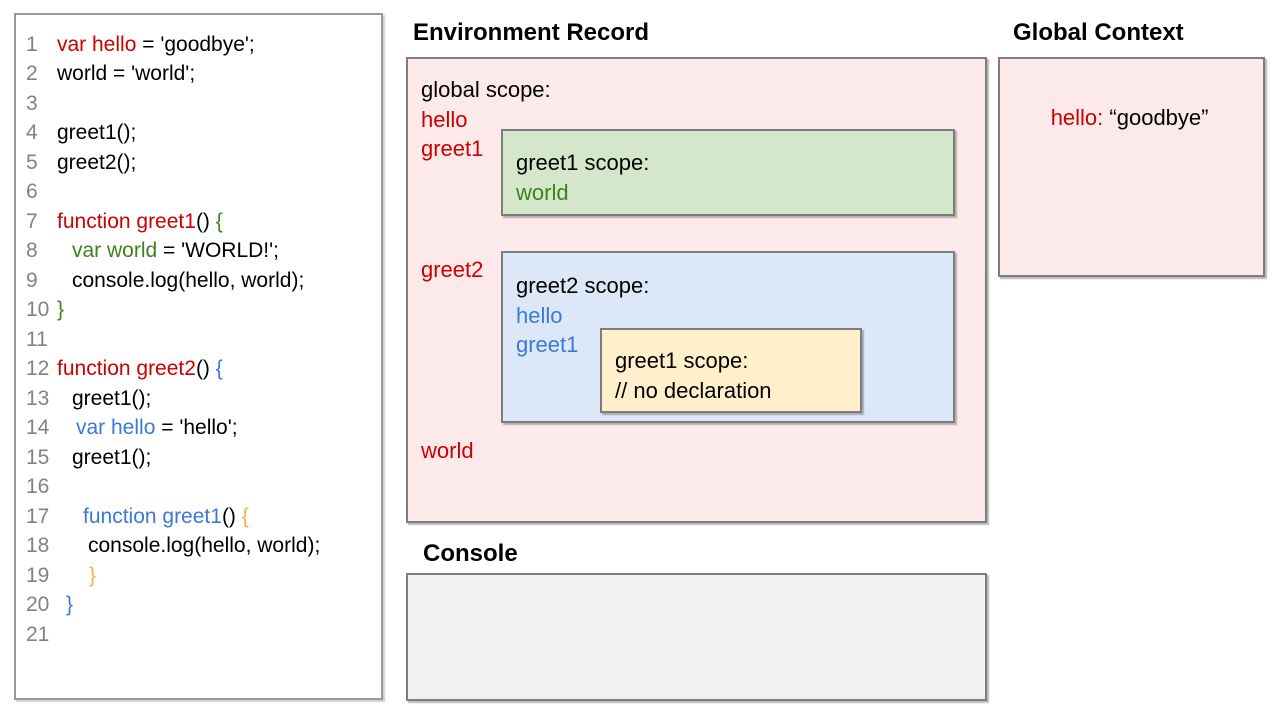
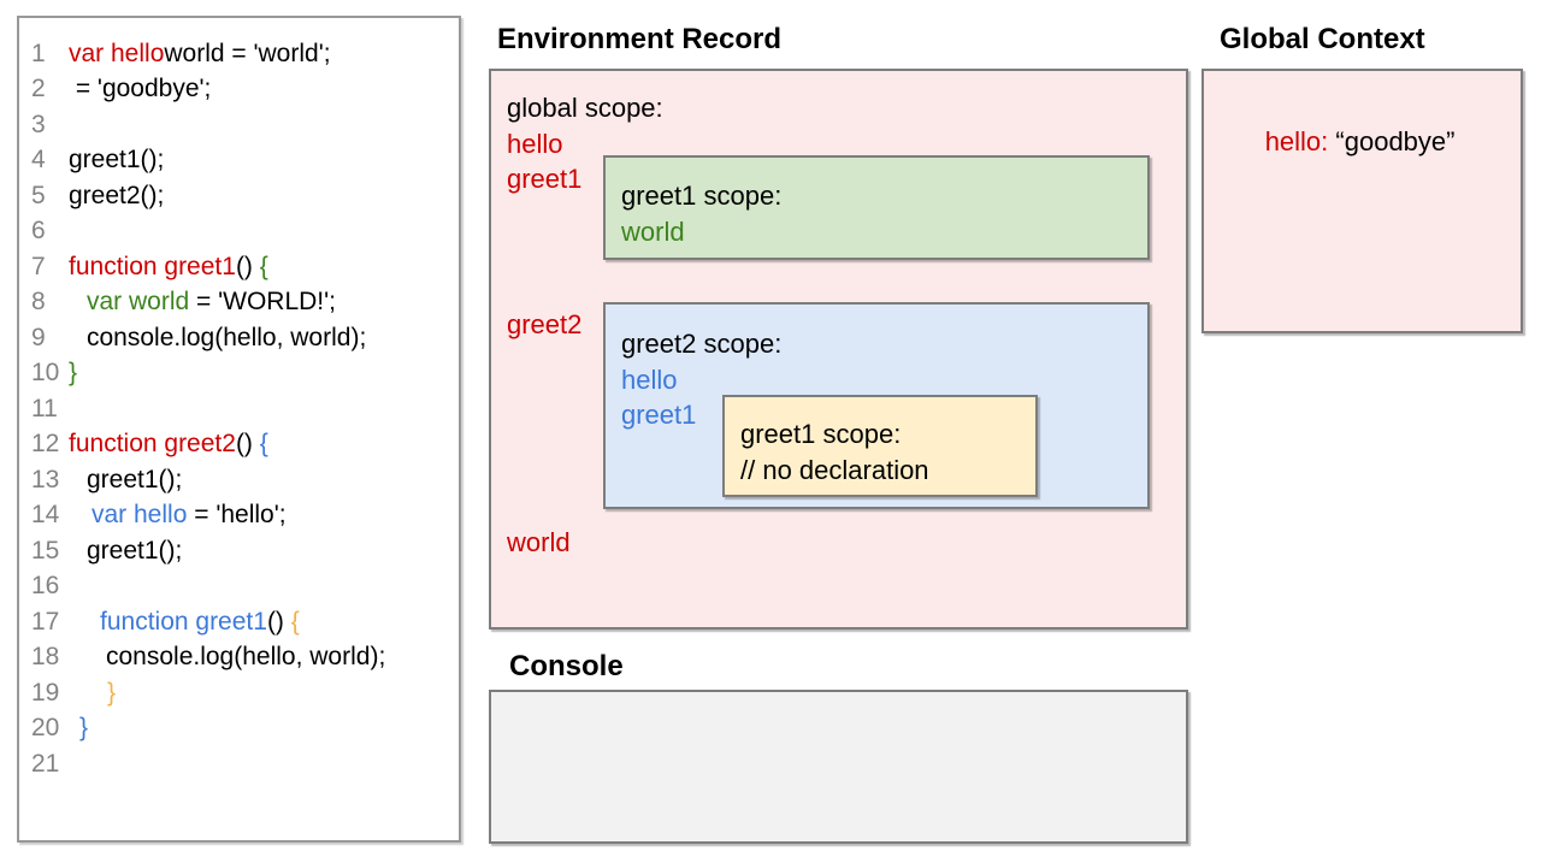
  1
- var hello = 'goodbye';
+ var helloworld = 'world';
  2
- world = 'world';
+ = 'goodbye';
  3
  4
  greet1();
  5
  greet2();
  6
  7
  function greet1() {
  8
  var world = 'WORLD!';
  9
  console.log(hello, world);
  10
  }
  11
  12
  function greet2() {
  13
  greet1();
  14
  var hello = 'hello';
  15
  greet1();
  16
  17
  function greet1() {
  18
  console.log(hello, world);
  19
  }
  20
  }
  21
  Environment Record
  global scope:
  hello
  greet1
  greet2
  world
  greet1 scope:
  world
  greet2 scope:
  hello
  greet1
  greet1 scope:
  // no declaration
  Console
  Global Context
  hello: “goodbye”
